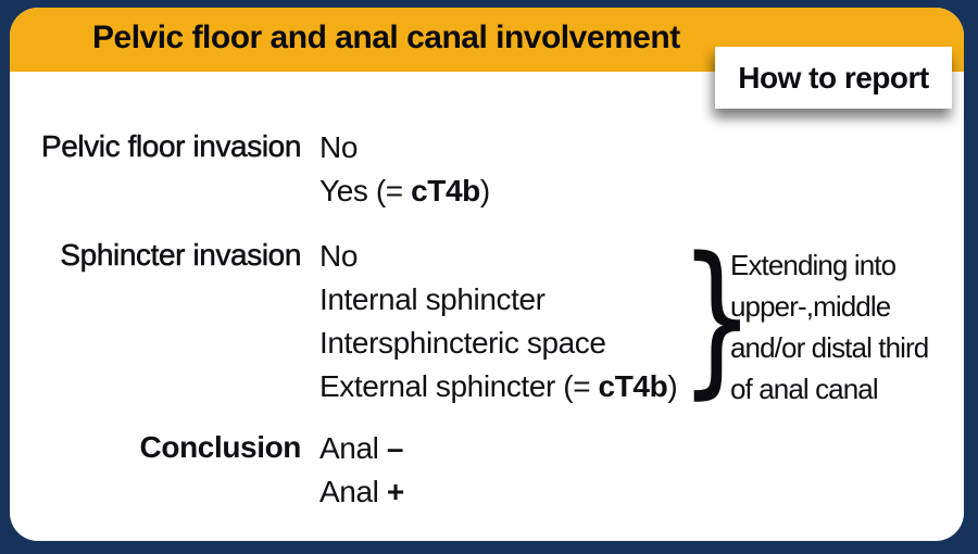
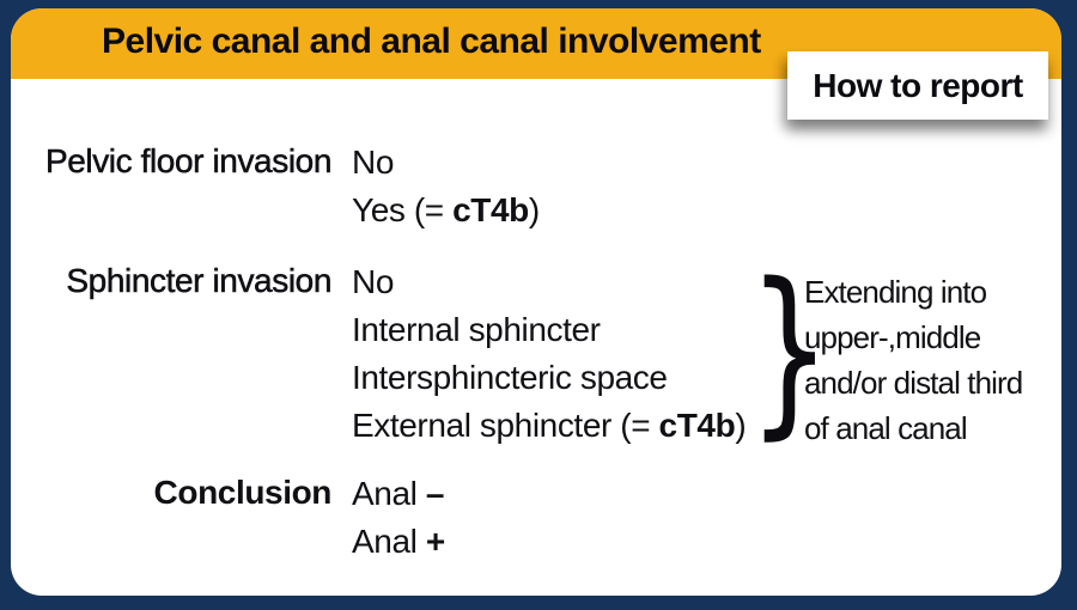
- Pelvic floor and anal canal involvement
+ Pelvic canal and anal canal involvement
  Pelvic floor invasion
  No
  Yes (= cT4b)
  Sphincter invasion
  No
  Internal sphincter
  Intersphincteric space
  External sphincter (= cT4b)
  }
  Extending into
  upper-,middle
  and/or distal third
  of anal canal
  Conclusion
  Anal –
  Anal +
  How to report
